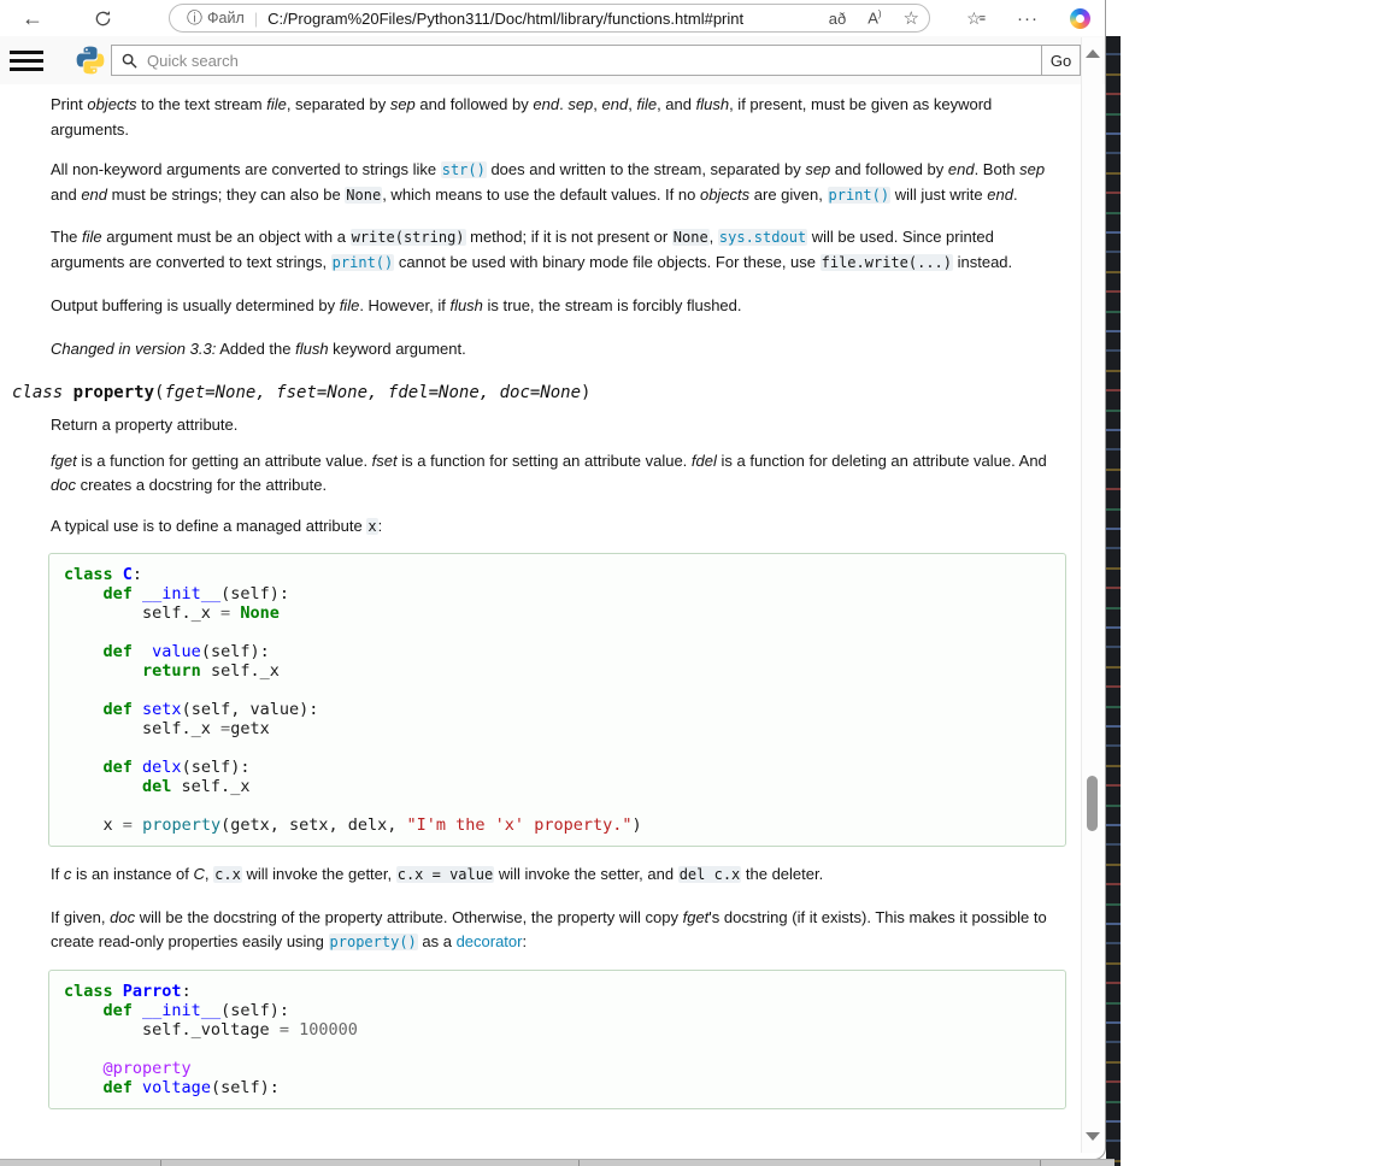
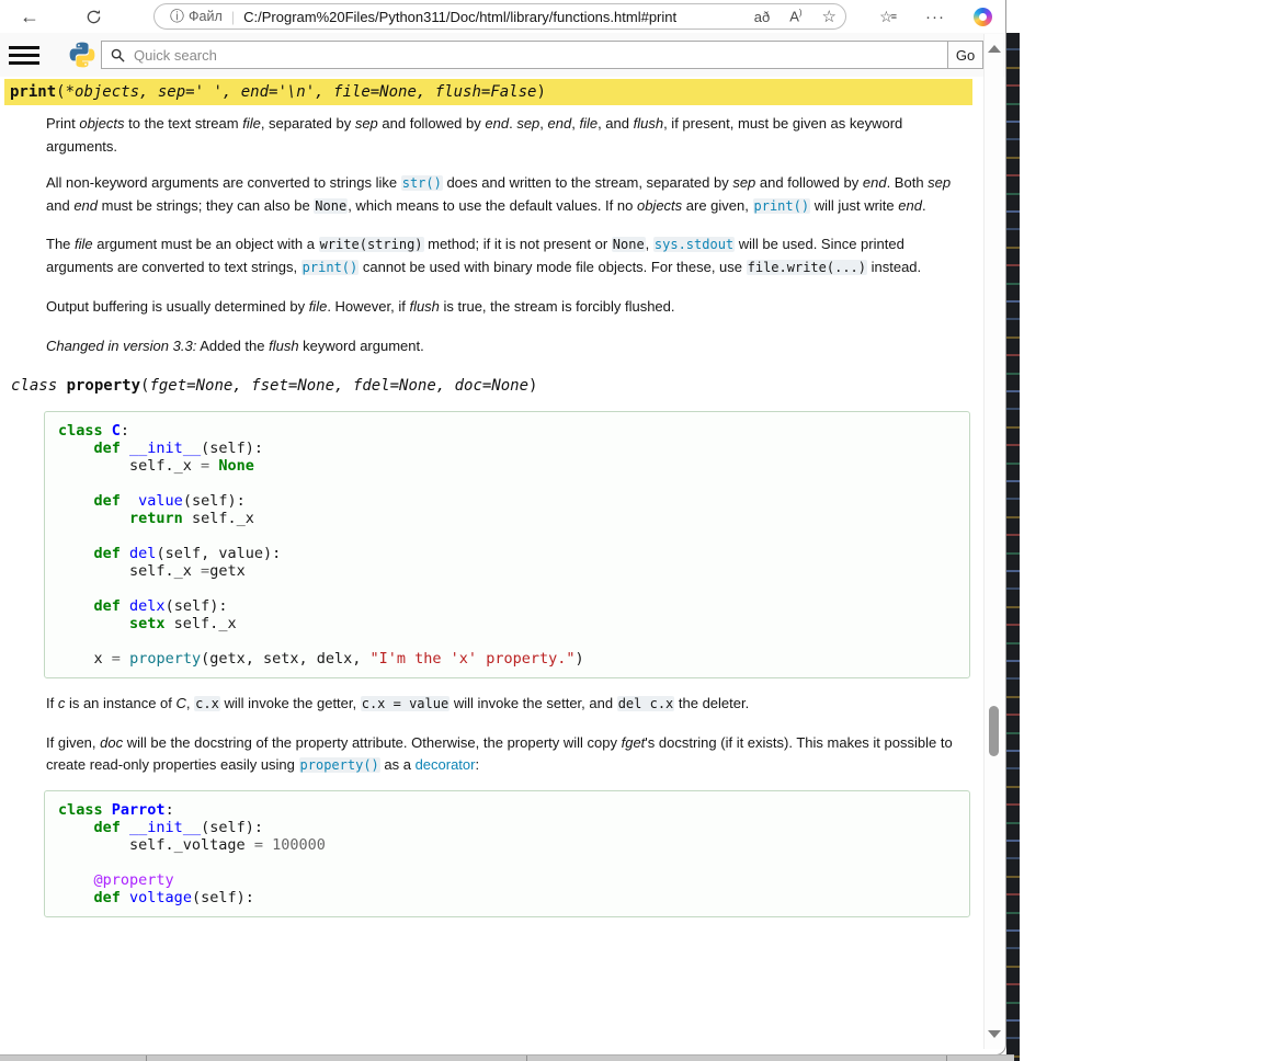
  ←
  ⓘ
  Файл
  |
  C:/Program%20Files/Python311/Doc/html/library/functions.html#print
  að
  A)
  ☆
  ☆≡
  ···
  Quick search
  Go
+ print(*objects, sep=' ', end='\n', file=None, flush=False)
  Print objects to the text stream file, separated by sep and followed by end. sep, end, file, and flush, if present, must be given as keyword arguments.
  All non-keyword arguments are converted to strings like str() does and written to the stream, separated by sep and followed by end. Both sep and end must be strings; they can also be None, which means to use the default values. If no objects are given, print() will just write end.
  The file argument must be an object with a write(string) method; if it is not present or None, sys.stdout will be used. Since printed arguments are converted to text strings, print() cannot be used with binary mode file objects. For these, use file.write(...) instead.
  Output buffering is usually determined by file. However, if flush is true, the stream is forcibly flushed.
  Changed in version 3.3: Added the flush keyword argument.
  class property(fget=None, fset=None, fdel=None, doc=None)
- Return a property attribute.
- fget is a function for getting an attribute value. fset is a function for setting an attribute value. fdel is a function for deleting an attribute value. And doc creates a docstring for the attribute.
- A typical use is to define a managed attribute x:
  class C:
  def __init__(self):
  self._x = None
  def value(self):
  return self._x
- def setx(self, value):
+ def del(self, value):
  self._x =getx
  def delx(self):
- del self._x
+ setx self._x
  x = property(getx, setx, delx, "I'm the 'x' property.")
  If c is an instance of C, c.x will invoke the getter, c.x = value will invoke the setter, and del c.x the deleter.
  If given, doc will be the docstring of the property attribute. Otherwise, the property will copy fget's docstring (if it exists). This makes it possible to create read-only properties easily using property() as a decorator:
  class Parrot:
  def __init__(self):
  self._voltage = 100000
  @property
  def voltage(self):
